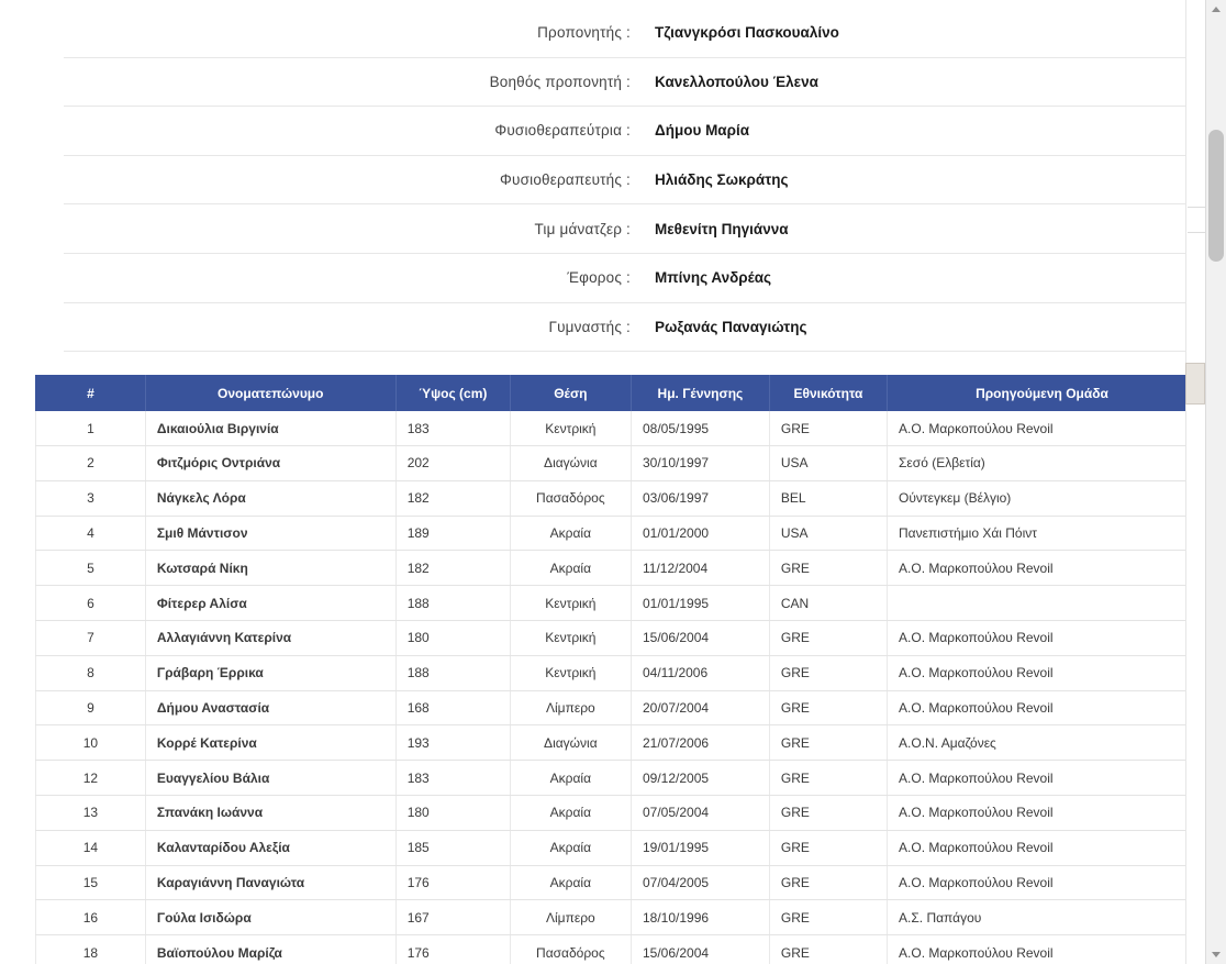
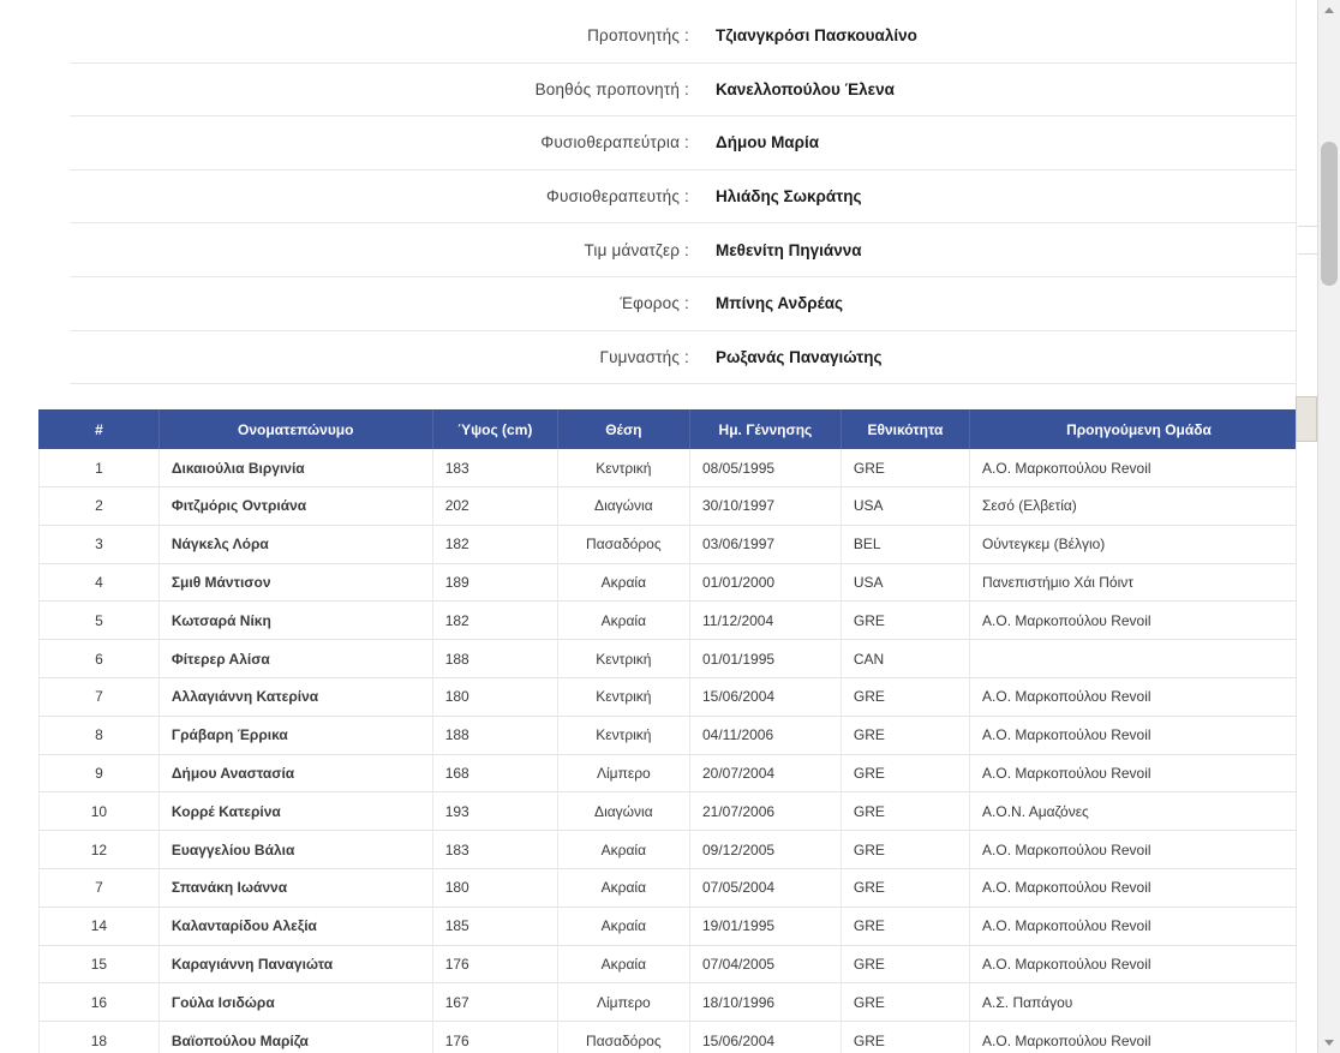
  Προπονητής :
  Τζιανγκρόσι Πασκουαλίνο
  Βοηθός προπονητή :
  Κανελλοπούλου Έλενα
  Φυσιοθεραπεύτρια :
  Δήμου Μαρία
  Φυσιοθεραπευτής :
  Ηλιάδης Σωκράτης
  Τιμ μάνατζερ :
  Μεθενίτη Πηγιάννα
  Έφορος :
  Μπίνης Ανδρέας
  Γυμναστής :
  Ρωξανάς Παναγιώτης
  #	Ονοματεπώνυμο	Ύψος (cm)	Θέση	Ημ. Γέννησης	Εθνικότητα	Προηγούμενη Ομάδα
  1	Δικαιούλια Βιργινία	183	Κεντρική	08/05/1995	GRE	Α.Ο. Μαρκοπούλου Revoil
  2	Φιτζμόρις Οντριάνα	202	Διαγώνια	30/10/1997	USA	Σεσό (Ελβετία)
  3	Νάγκελς Λόρα	182	Πασαδόρος	03/06/1997	BEL	Ούντεγκεμ (Βέλγιο)
  4	Σμιθ Μάντισον	189	Ακραία	01/01/2000	USA	Πανεπιστήμιο Χάι Πόιντ
  5	Κωτσαρά Νίκη	182	Ακραία	11/12/2004	GRE	Α.Ο. Μαρκοπούλου Revoil
  6	Φίτερερ Αλίσα	188	Κεντρική	01/01/1995	CAN
  7	Αλλαγιάννη Κατερίνα	180	Κεντρική	15/06/2004	GRE	Α.Ο. Μαρκοπούλου Revoil
  8	Γράβαρη Έρρικα	188	Κεντρική	04/11/2006	GRE	Α.Ο. Μαρκοπούλου Revoil
  9	Δήμου Αναστασία	168	Λίμπερο	20/07/2004	GRE	Α.Ο. Μαρκοπούλου Revoil
  10	Κορρέ Κατερίνα	193	Διαγώνια	21/07/2006	GRE	Α.Ο.Ν. Αμαζόνες
  12	Ευαγγελίου Βάλια	183	Ακραία	09/12/2005	GRE	Α.Ο. Μαρκοπούλου Revoil
- 13	Σπανάκη Ιωάννα	180	Ακραία	07/05/2004	GRE	Α.Ο. Μαρκοπούλου Revoil
+ 7	Σπανάκη Ιωάννα	180	Ακραία	07/05/2004	GRE	Α.Ο. Μαρκοπούλου Revoil
  14	Καλανταρίδου Αλεξία	185	Ακραία	19/01/1995	GRE	Α.Ο. Μαρκοπούλου Revoil
  15	Καραγιάννη Παναγιώτα	176	Ακραία	07/04/2005	GRE	Α.Ο. Μαρκοπούλου Revoil
  16	Γούλα Ισιδώρα	167	Λίμπερο	18/10/1996	GRE	Α.Σ. Παπάγου
  18	Βαϊοπούλου Μαρίζα	176	Πασαδόρος	15/06/2004	GRE	Α.Ο. Μαρκοπούλου Revoil
